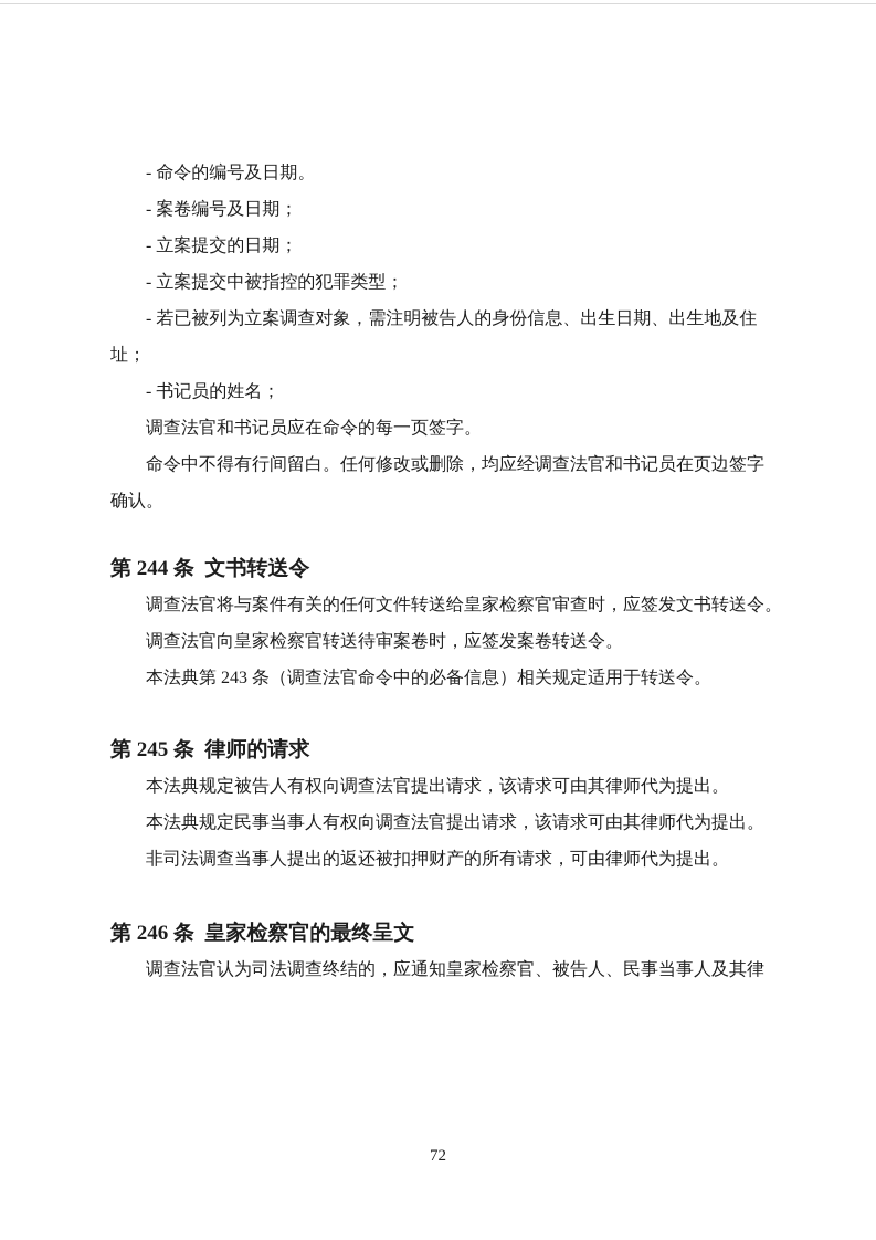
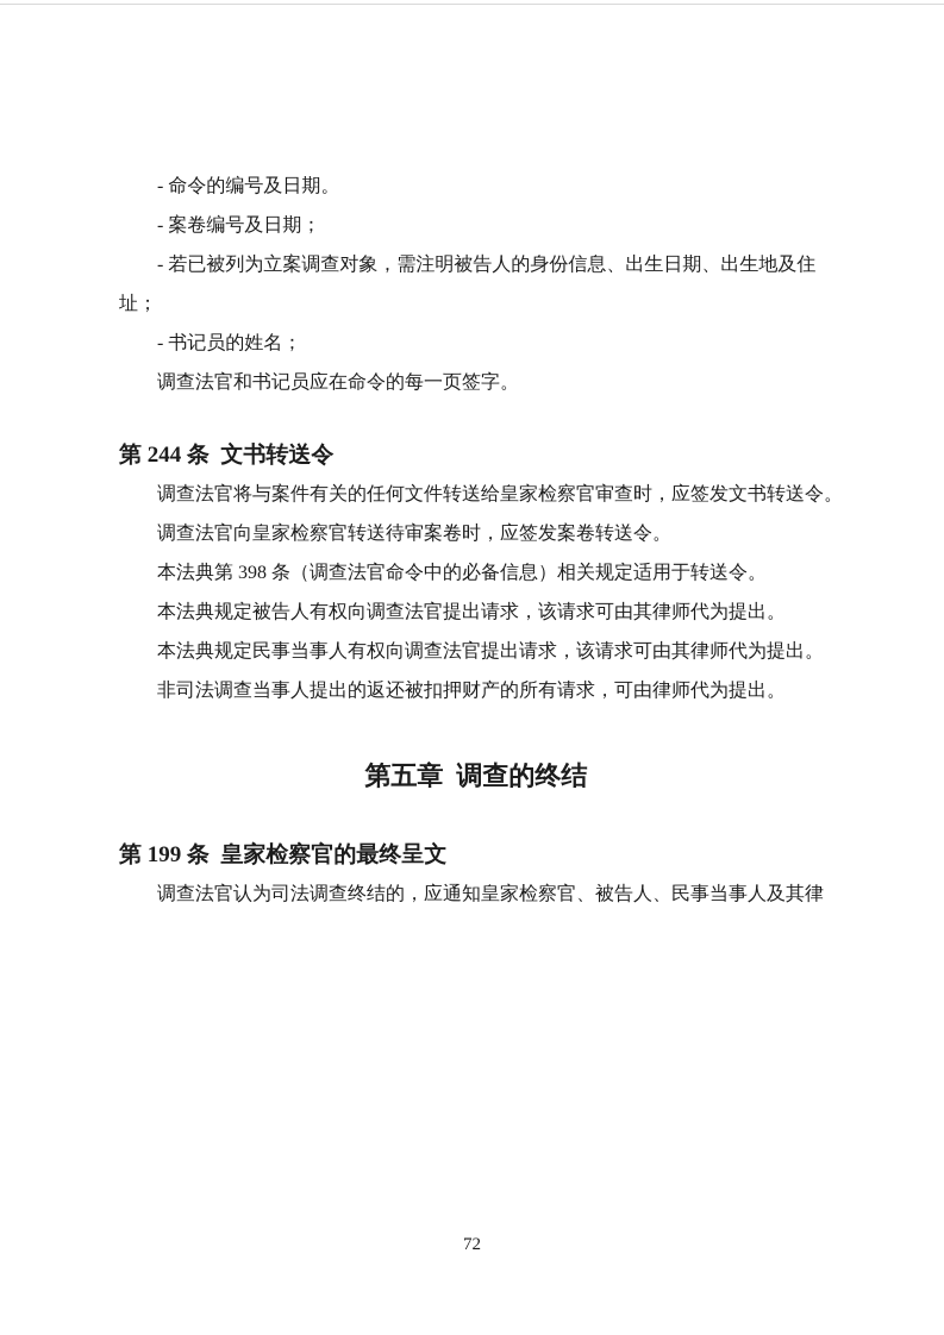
  - 命令的编号及日期。
  - 案卷编号及日期；
- - 立案提交的日期；
- - 立案提交中被指控的犯罪类型；
  - 若已被列为立案调查对象，需注明被告人的身份信息、出生日期、出生地及住址；
  - 书记员的姓名；
  调查法官和书记员应在命令的每一页签字。
- 命令中不得有行间留白。任何修改或删除，均应经调查法官和书记员在页边签字确认。
  第 244 条 文书转送令
  调查法官将与案件有关的任何文件转送给皇家检察官审查时，应签发文书转送令。
  调查法官向皇家检察官转送待审案卷时，应签发案卷转送令。
- 本法典第 243 条（调查法官命令中的必备信息）相关规定适用于转送令。
+ 本法典第 398 条（调查法官命令中的必备信息）相关规定适用于转送令。
- 第 245 条 律师的请求
  本法典规定被告人有权向调查法官提出请求，该请求可由其律师代为提出。
  本法典规定民事当事人有权向调查法官提出请求，该请求可由其律师代为提出。
  非司法调查当事人提出的返还被扣押财产的所有请求，可由律师代为提出。
+ 第五章 调查的终结
- 第 246 条 皇家检察官的最终呈文
+ 第 199 条 皇家检察官的最终呈文
  调查法官认为司法调查终结的，应通知皇家检察官、被告人、民事当事人及其律
  72
